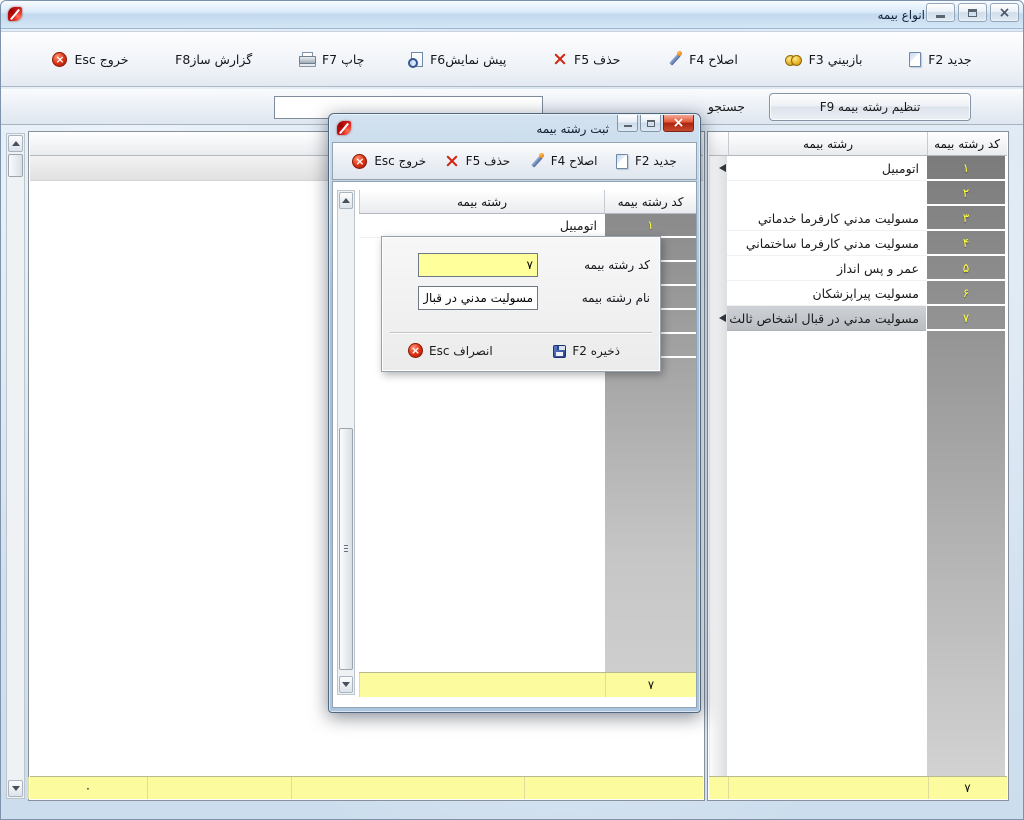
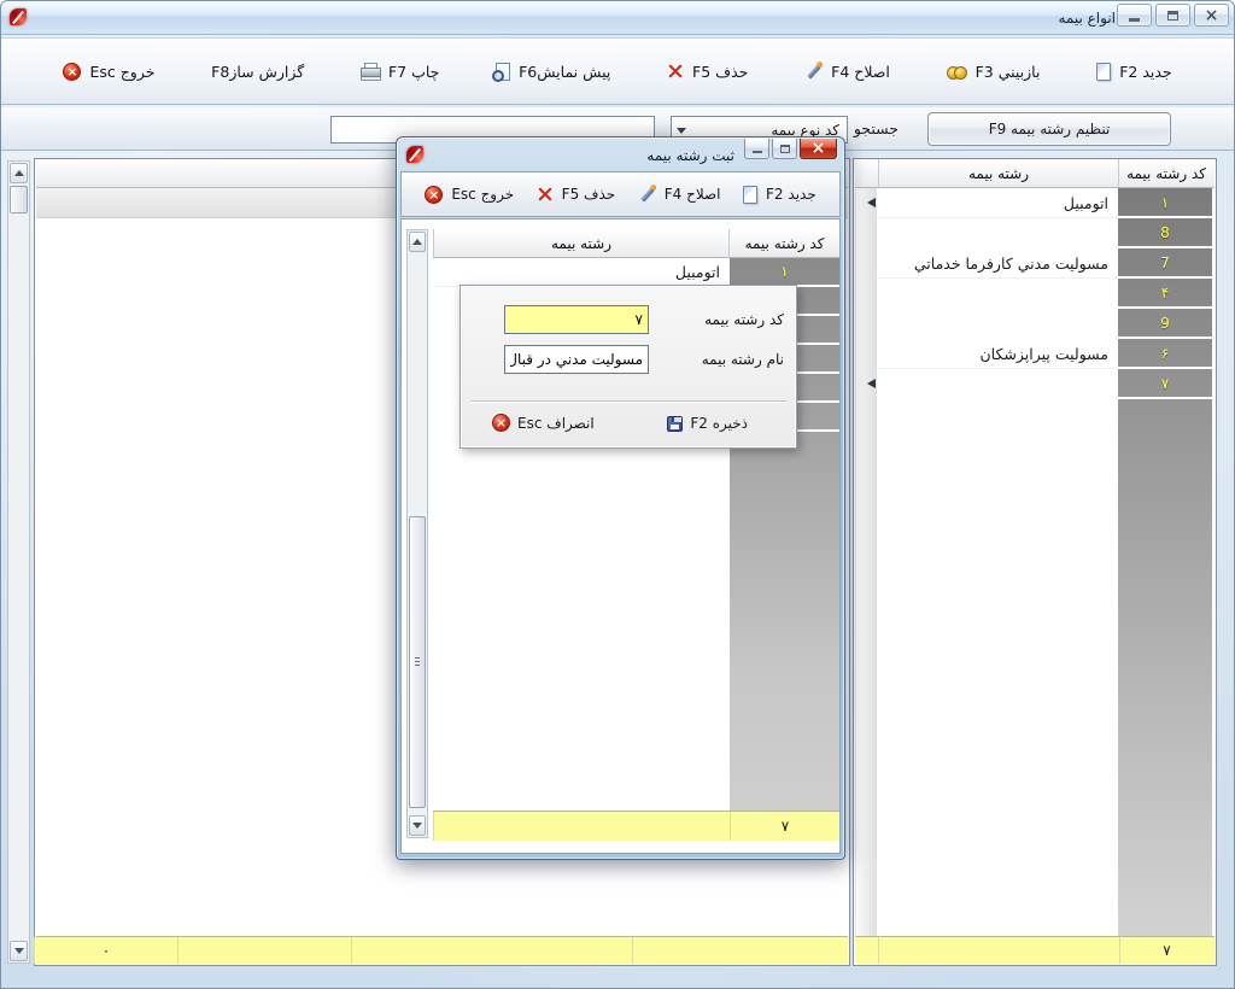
  انواع بيمه
  ×
  جديد F2
  بازبيني F3
  اصلاح F4
  حذف F5
  پيش نمايشF6
  چاپ F7
  گزارش سازF8
  خروج Esc
  ×
  تنظيم رشته بيمه F9
  جستجو
+ کد نوع بيمه
  ۰
  رشته بيمه
  کد رشته بيمه
  اتومبيل
  مسوليت مدني کارفرما خدماتي
- مسوليت مدني کارفرما ساختماني
- عمر و پس انداز
  مسوليت پيراپزشکان
- مسوليت مدني در قبال اشخاص ثالث
  ۱
- ۲
+ 8
- ۳
+ 7
  ۴
- ۵
+ 9
  ۶
  ۷
  ۷
  ثبت رشته بيمه
  ×
  جديد F2
  اصلاح F4
  حذف F5
  خروج Esc
  ×
  رشته بيمه
  کد رشته بيمه
  اتومبيل
  ۱
  ۷
  کد رشته بيمه
  نام رشته بيمه
  ذخيره F2
  انصراف Esc
  ×
